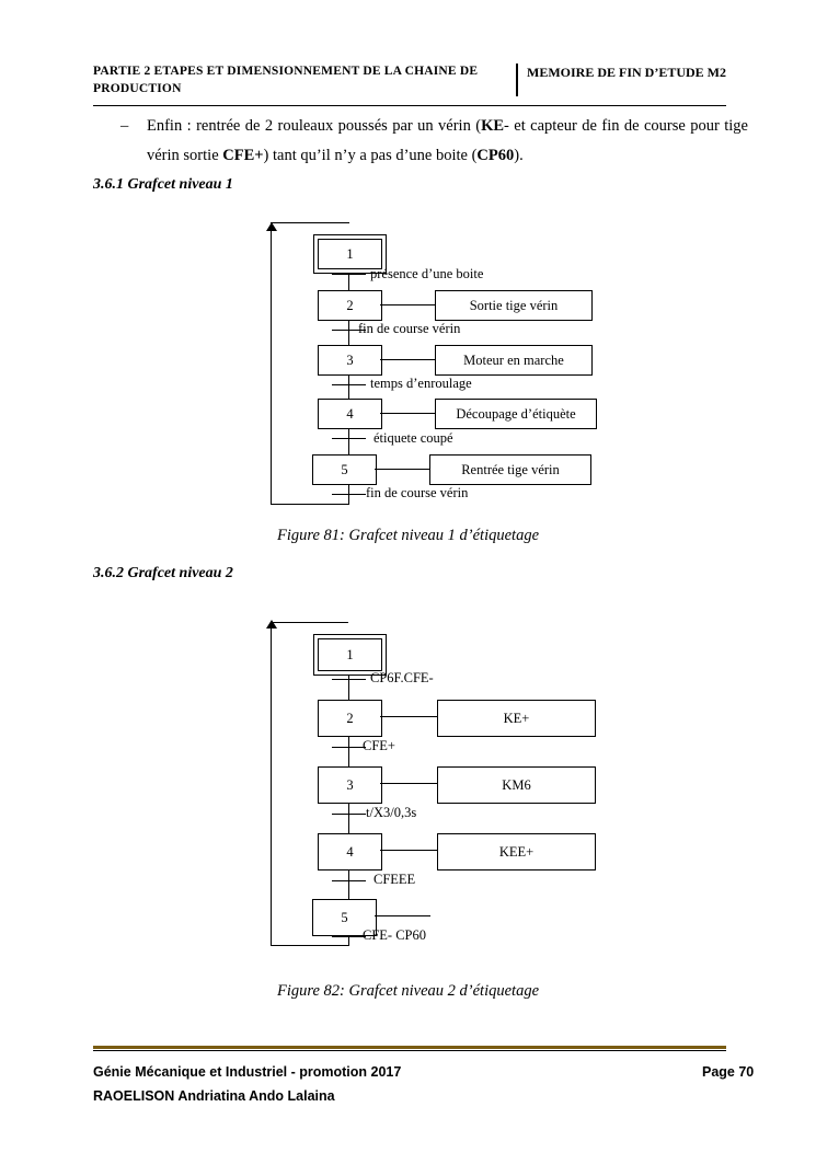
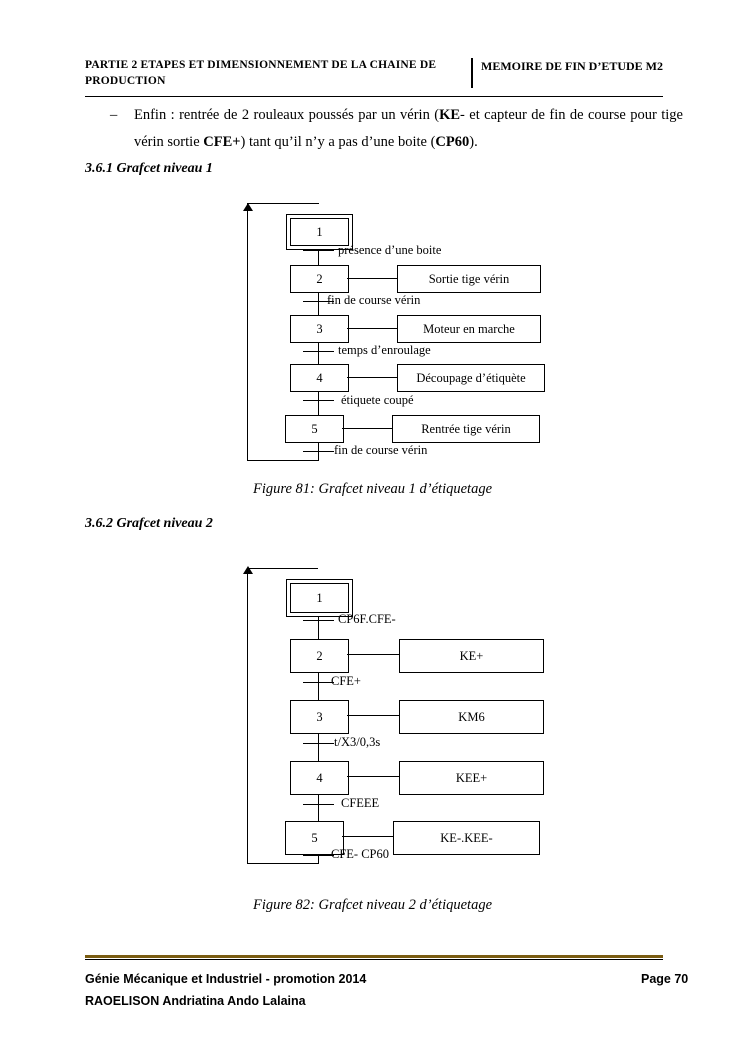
  PARTIE 2 ETAPES ET DIMENSIONNEMENT DE LA CHAINE DE PRODUCTION
  MEMOIRE DE FIN D’ETUDE M2
  –
  Enfin : rentrée de 2 rouleaux poussés par un vérin (KE- et capteur de fin de course pour tige vérin sortie CFE+) tant qu’il n’y a pas d’une boite (CP60).
  3.6.1 Grafcet niveau 1
  1
  présence d’une boite
  2
  Sortie tige vérin
  fin de course vérin
  3
  Moteur en marche
  temps d’enroulage
  4
  Découpage d’étiquète
  étiquete coupé
  5
  Rentrée tige vérin
  fin de course vérin
  Figure 81: Grafcet niveau 1 d’étiquetage
  3.6.2 Grafcet niveau 2
  1
  CP6F.CFE-
  2
  KE+
  CFE+
  3
  KM6
  t/X3/0,3s
  4
  KEE+
  CFEEE
  5
+ KE-.KEE-
  CFE- CP60
  Figure 82: Grafcet niveau 2 d’étiquetage
- Génie Mécanique et Industriel - promotion 2017
+ Génie Mécanique et Industriel - promotion 2014
  Page 70
  RAOELISON Andriatina Ando Lalaina
